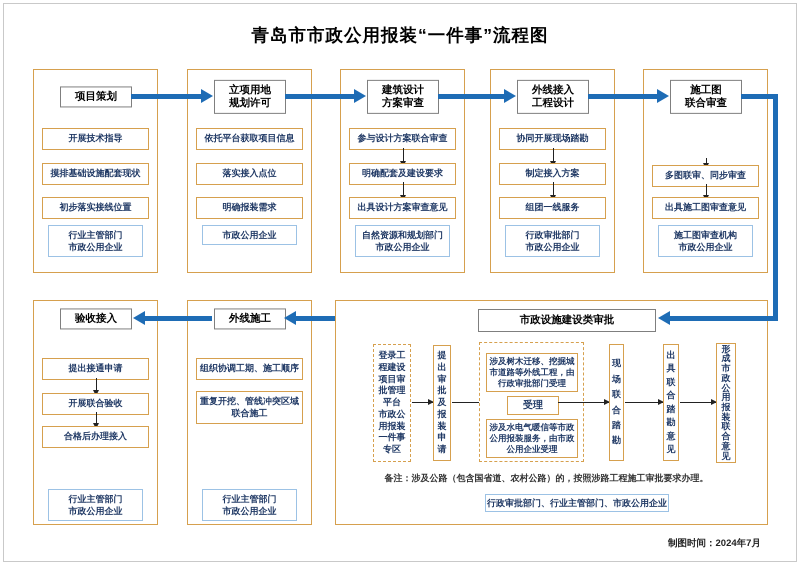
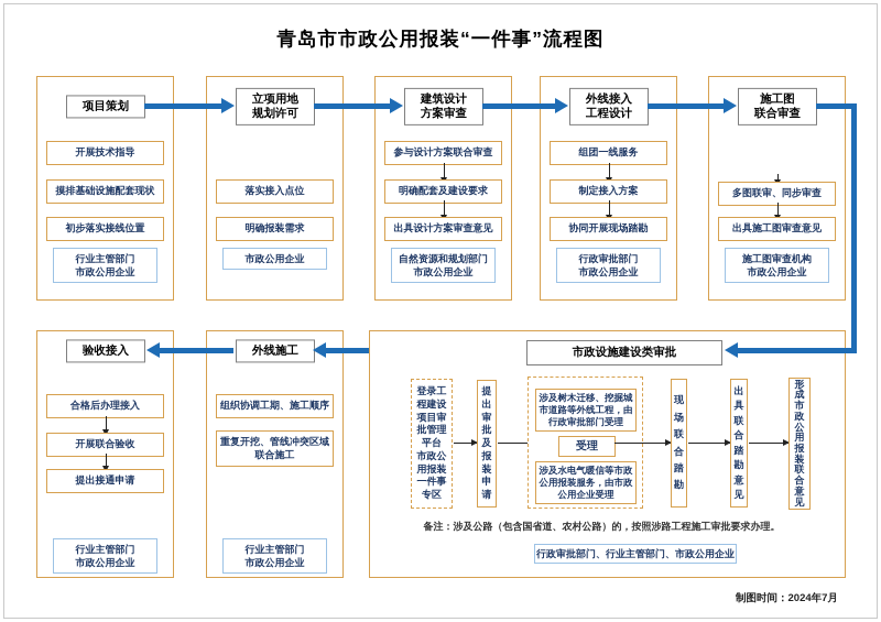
  青岛市市政公用报装“一件事”流程图
  项目策划
  开展技术指导
  摸排基础设施配套现状
  初步落实接线位置
  行业主管部门
  市政公用企业
  立项用地
  规划许可
- 依托平台获取项目信息
  落实接入点位
  明确报装需求
  市政公用企业
  建筑设计
  方案审查
  参与设计方案联合审查
  明确配套及建设要求
  出具设计方案审查意见
  自然资源和规划部门
  市政公用企业
  外线接入
  工程设计
- 协同开展现场踏勘
+ 组团一线服务
  制定接入方案
- 组团一线服务
+ 协同开展现场踏勘
  行政审批部门
  市政公用企业
  施工图
  联合审查
  多图联审、同步审查
  出具施工图审查意见
  施工图审查机构
  市政公用企业
  验收接入
- 提出接通申请
+ 合格后办理接入
  开展联合验收
- 合格后办理接入
+ 提出接通申请
  行业主管部门
  市政公用企业
  外线施工
  组织协调工期、施工顺序
  重复开挖、管线冲突区域
  联合施工
  行业主管部门
  市政公用企业
  市政设施建设类审批
  登录工程建设项目审批管理平台
  市政公用报装一件事专区
  提出审批及报装申请
  涉及树木迁移、挖掘城市道路等外线工程，由行政审批部门受理
  受理
  涉及水电气暖信等市政公用报装服务，由市政公用企业受理
  现场联合踏勘
  出具联合踏勘意见
  形成市政公用报装联合意见
  备注：涉及公路（包含国省道、农村公路）的，按照涉路工程施工审批要求办理。
  行政审批部门、行业主管部门、市政公用企业
  制图时间：2024年7月
